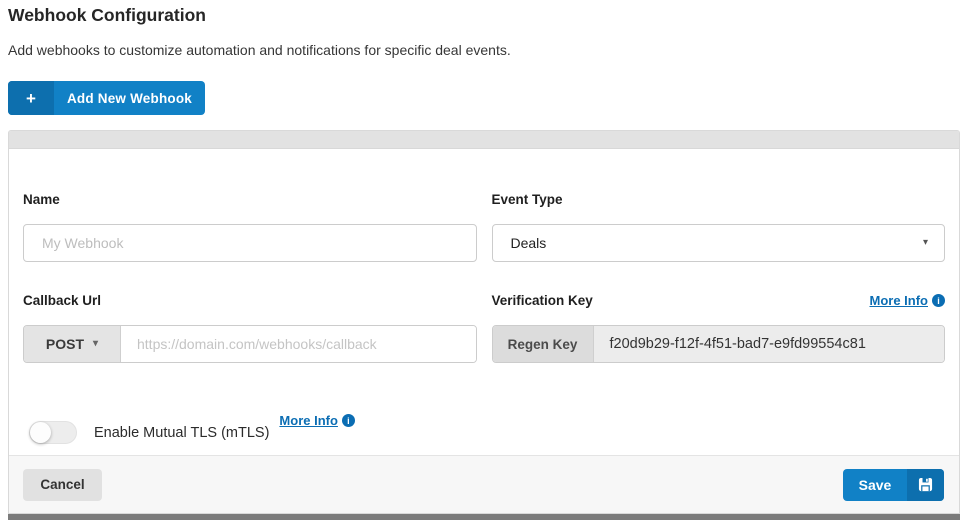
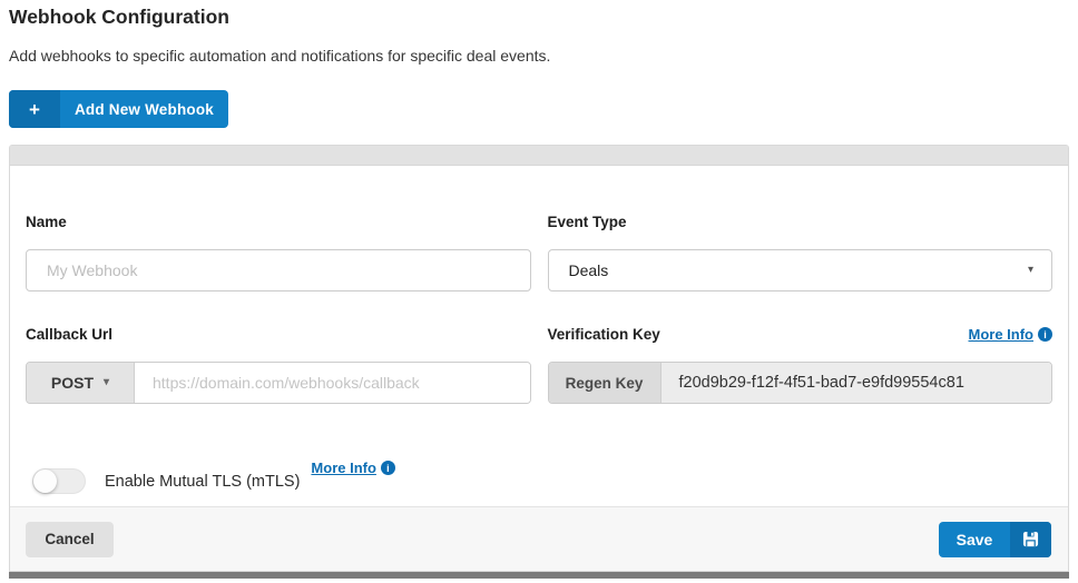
  Webhook Configuration
- Add webhooks to customize automation and notifications for specific deal events.
+ Add webhooks to specific automation and notifications for specific deal events.
  +
  Add New Webhook
  Name
  My Webhook
  Event Type
  Deals
  ▾
  Callback Url
  POST
  ▾
  https://domain.com/webhooks/callback
  Verification Key
  More Info
  i
  Regen Key
  f20d9b29-f12f-4f51-bad7-e9fd99554c81
  Enable Mutual TLS (mTLS)
  More Info
  i
  Cancel
  Save
